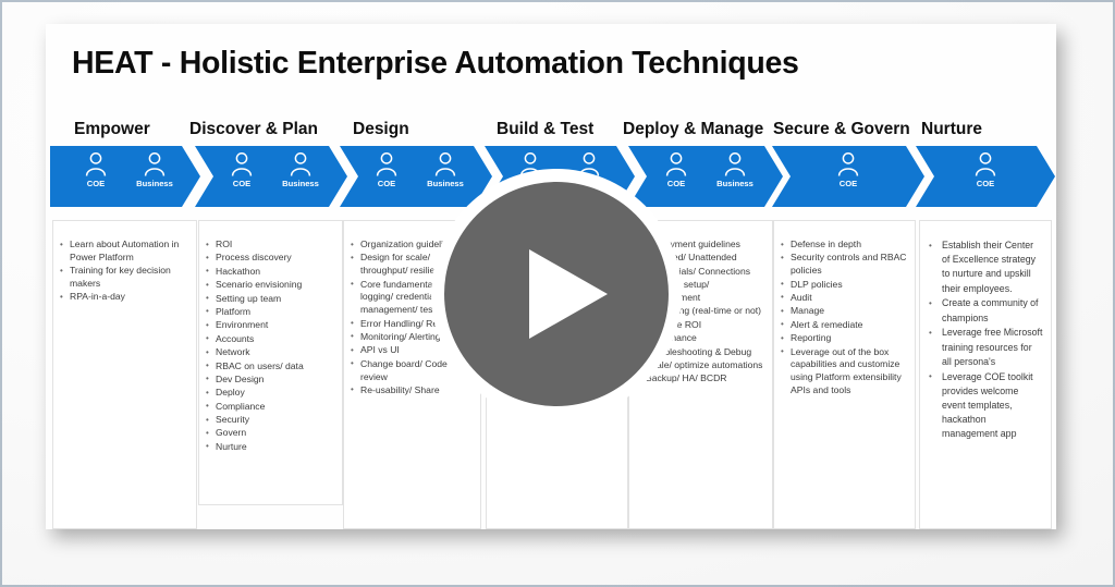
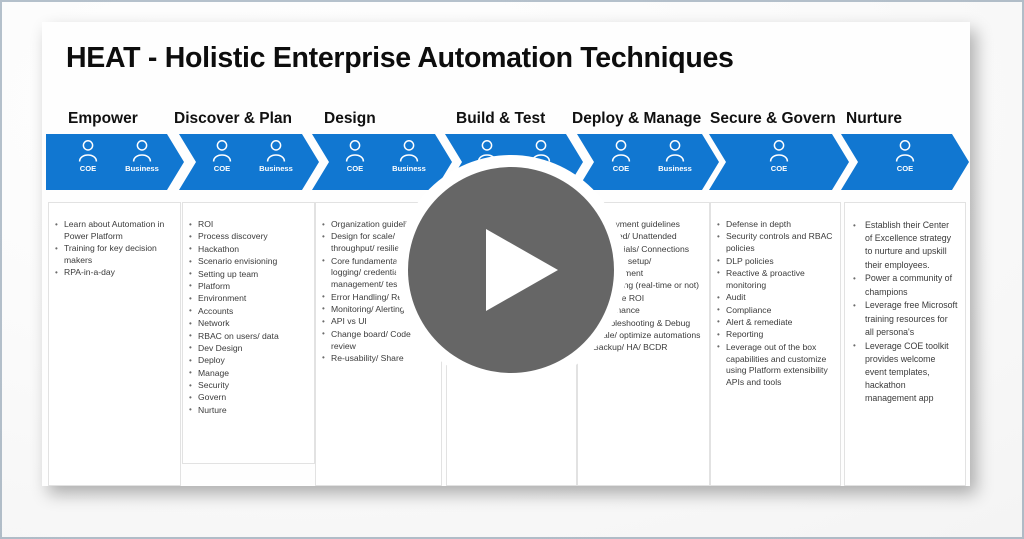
  HEAT - Holistic Enterprise Automation Techniques
  Empower
  Discover & Plan
  Design
  Build & Test
  Deploy & Manage
  Secure & Govern
  Nurture
  COE
  Business
  COE
  Business
  COE
  Business
  COE
  Business
  COE
  COE
  Learn about Automation in Power Platform
  Training for key decision makers
  RPA-in-a-day
  ROI
  Process discovery
  Hackathon
  Scenario envisioning
  Setting up team
  Platform
  Environment
  Accounts
  Network
  RBAC on users/ data
  Dev Design
  Deploy
- Compliance
+ Manage
  Security
  Govern
  Nurture
  Organization guidel
  Design for scale/ throughput/ resili
  Core fundamenta logging/ credenti management/ tes
  Error Handling/ R
  Monitoring/ Alertin
  API vs UI
  Change board/ Code review
  Re-usability/ Share
  yment guidelines
  leshooting & Debug
  le/ optimize automations
  ackup/ HA/ BCDR
  Defense in depth
  Security controls and RBAC policies
  DLP policies
+ Reactive & proactive monitoring
  Audit
- Manage
+ Compliance
  Alert & remediate
  Reporting
  Leverage out of the box capabilities and customize using Platform extensibility APIs and tools
  Establish their Center of Excellence strategy to nurture and upskill their employees.
- Create a community of champions
+ Power a community of champions
  Leverage free Microsoft training resources for all persona's
  Leverage COE toolkit provides welcome event templates, hackathon management app
